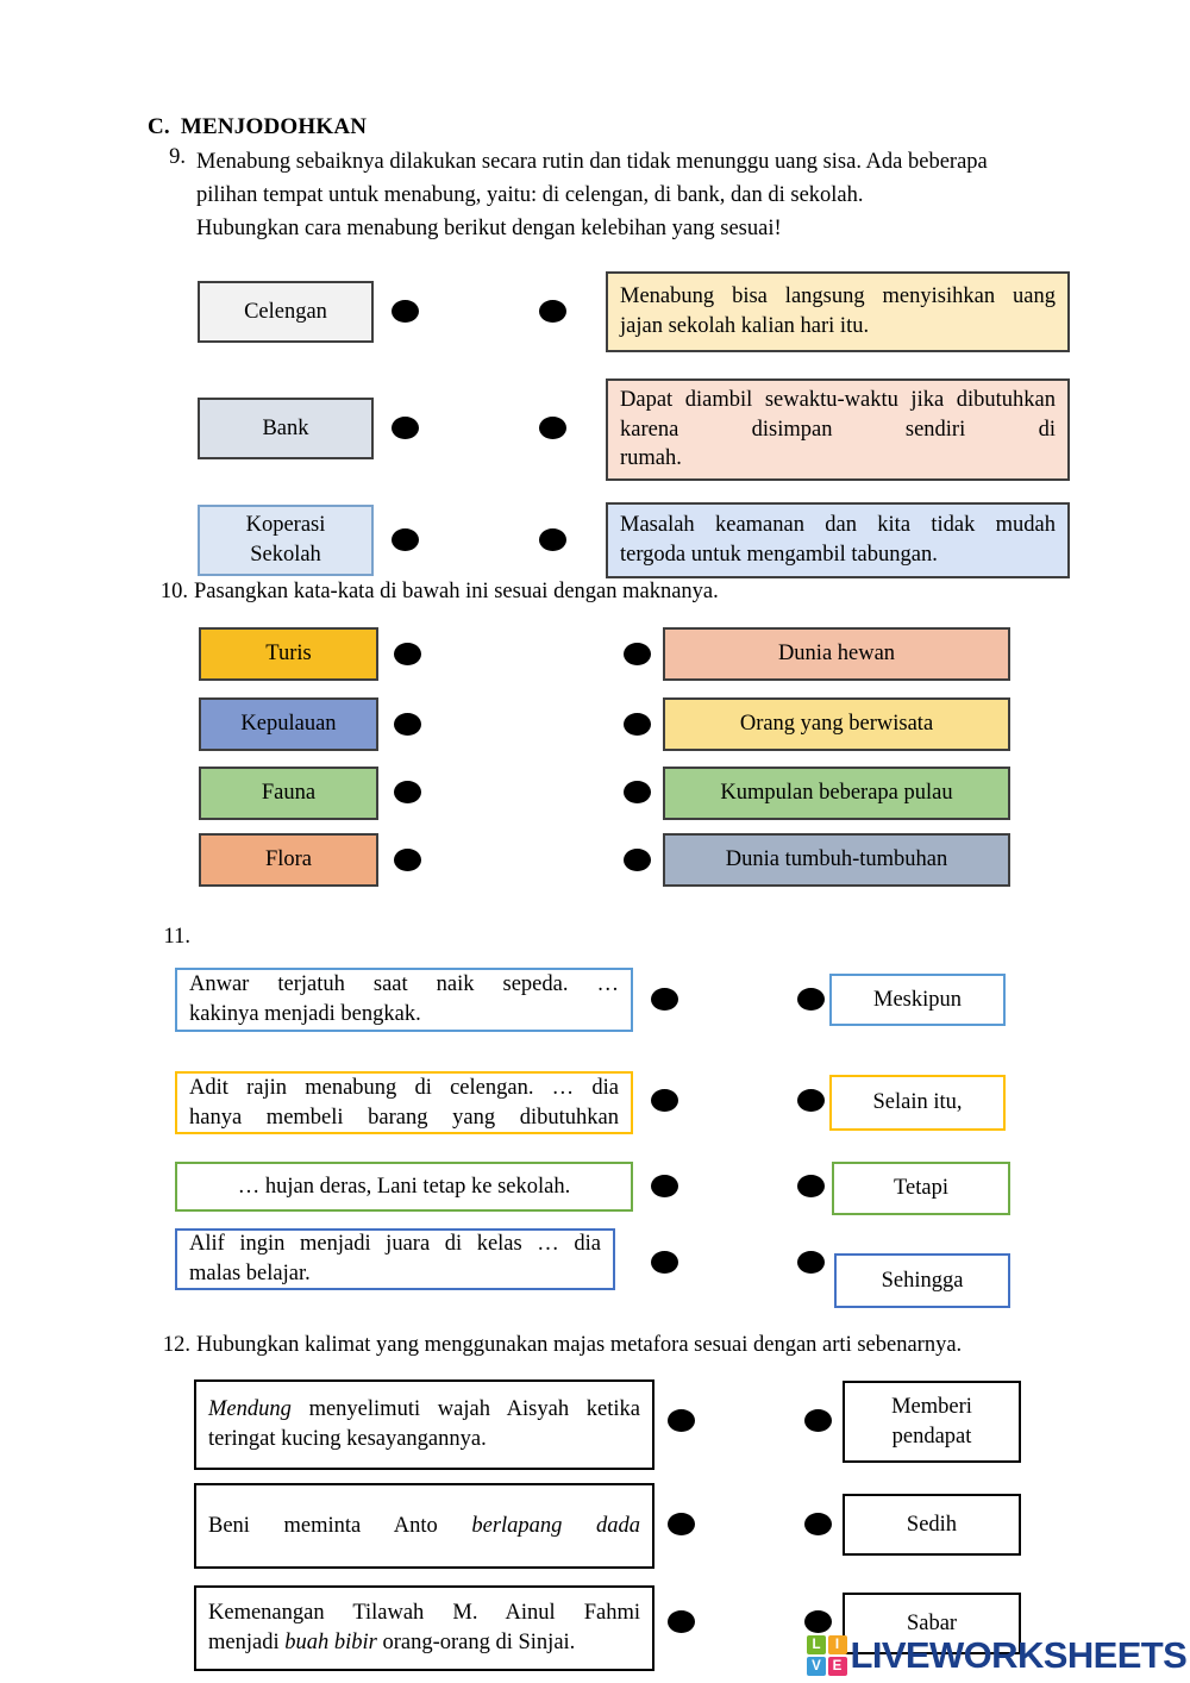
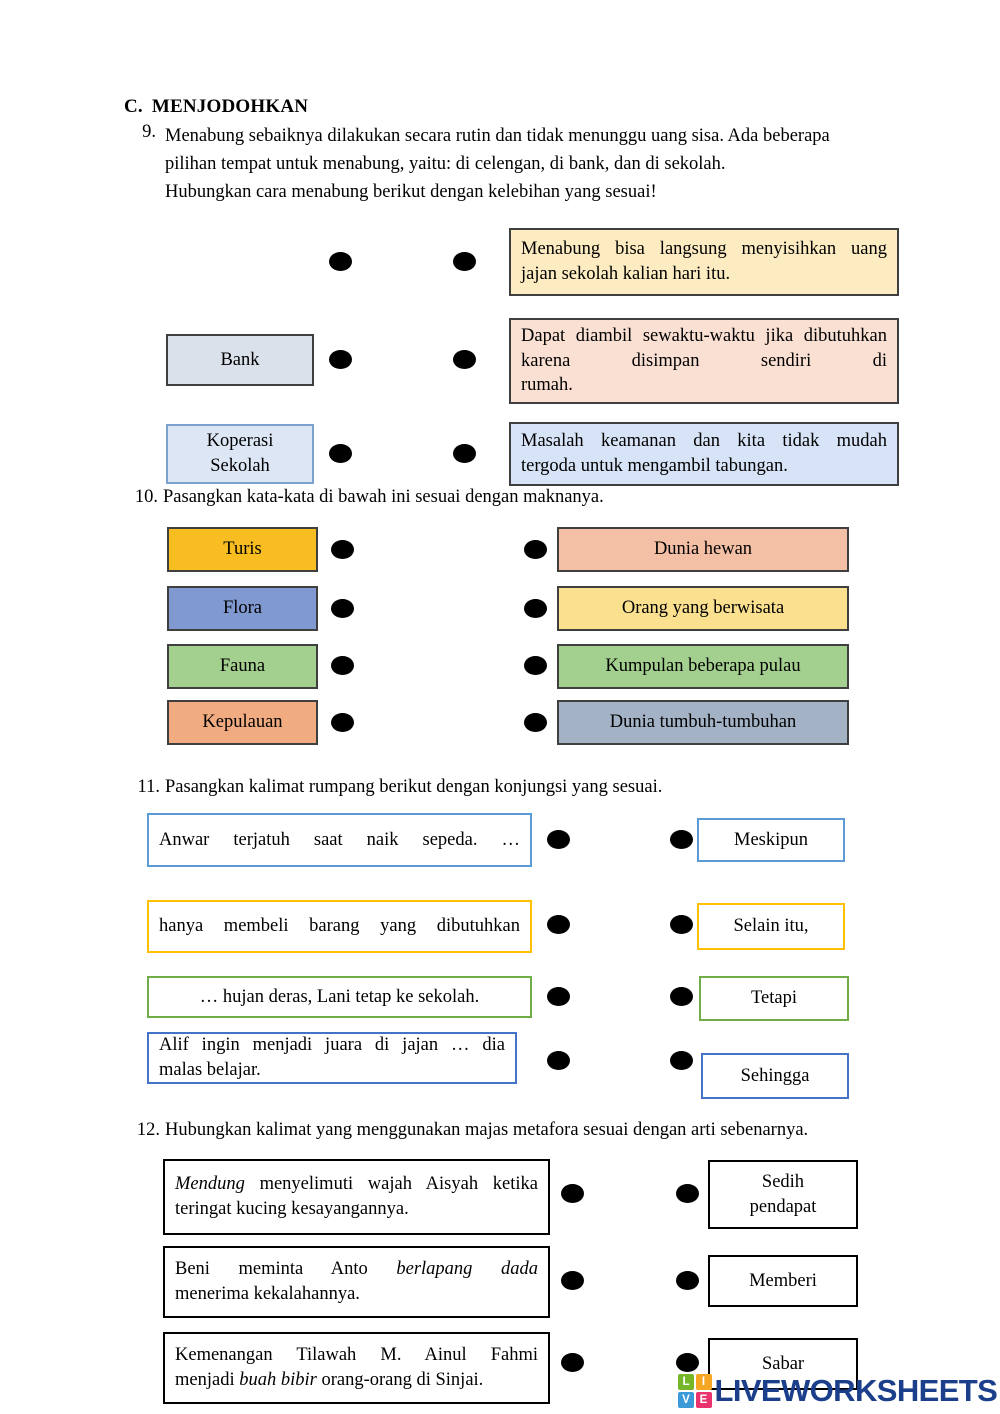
  C. MENJODOHKAN
  9.
  Menabung sebaiknya dilakukan secara rutin dan tidak menunggu uang sisa. Ada beberapa
  pilihan tempat untuk menabung, yaitu: di celengan, di bank, dan di sekolah.
  Hubungkan cara menabung berikut dengan kelebihan yang sesuai!
- Celengan
  Bank
  Koperasi
  Sekolah
  Menabung bisa langsung menyisihkan uang
  jajan sekolah kalian hari itu.
  Dapat diambil sewaktu-waktu jika dibutuhkan karena disimpan sendiri di
  rumah.
  Masalah keamanan dan kita tidak mudah
  tergoda untuk mengambil tabungan.
  10.
  Pasangkan kata-kata di bawah ini sesuai dengan maknanya.
  Turis
- Kepulauan
+ Flora
  Fauna
- Flora
+ Kepulauan
  Dunia hewan
  Orang yang berwisata
  Kumpulan beberapa pulau
  Dunia tumbuh-tumbuhan
  11.
+ Pasangkan kalimat rumpang berikut dengan konjungsi yang sesuai.
  Anwar terjatuh saat naik sepeda. …
- kakinya menjadi bengkak.
- Adit rajin menabung di celengan. … dia
  hanya membeli barang yang dibutuhkan
  … hujan deras, Lani tetap ke sekolah.
- Alif ingin menjadi juara di kelas … dia
+ Alif ingin menjadi juara di jajan … dia
  malas belajar.
  Meskipun
  Selain itu,
  Tetapi
  Sehingga
  12.
  Hubungkan kalimat yang menggunakan majas metafora sesuai dengan arti sebenarnya.
  Mendung menyelimuti wajah Aisyah ketika
  teringat kucing kesayangannya.
  Beni meminta Anto berlapang dada
+ menerima kekalahannya.
  Kemenangan Tilawah M. Ainul Fahmi
  menjadi buah bibir orang-orang di Sinjai.
- Memberi
+ Sedih
  pendapat
- Sedih
+ Memberi
  Sabar
  L
  I
  V
  E
  LIVEWORKSHEETS
